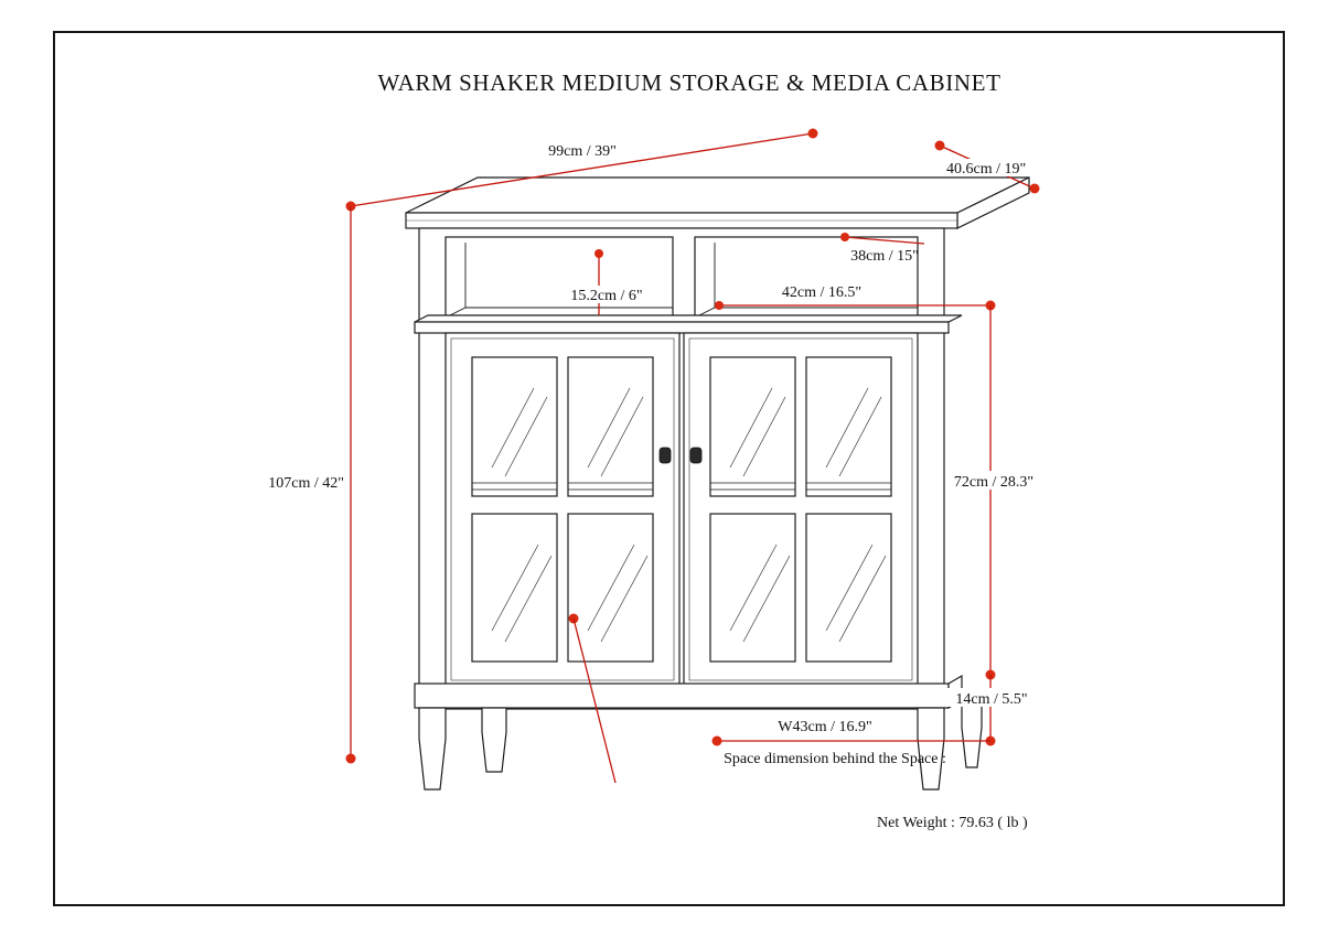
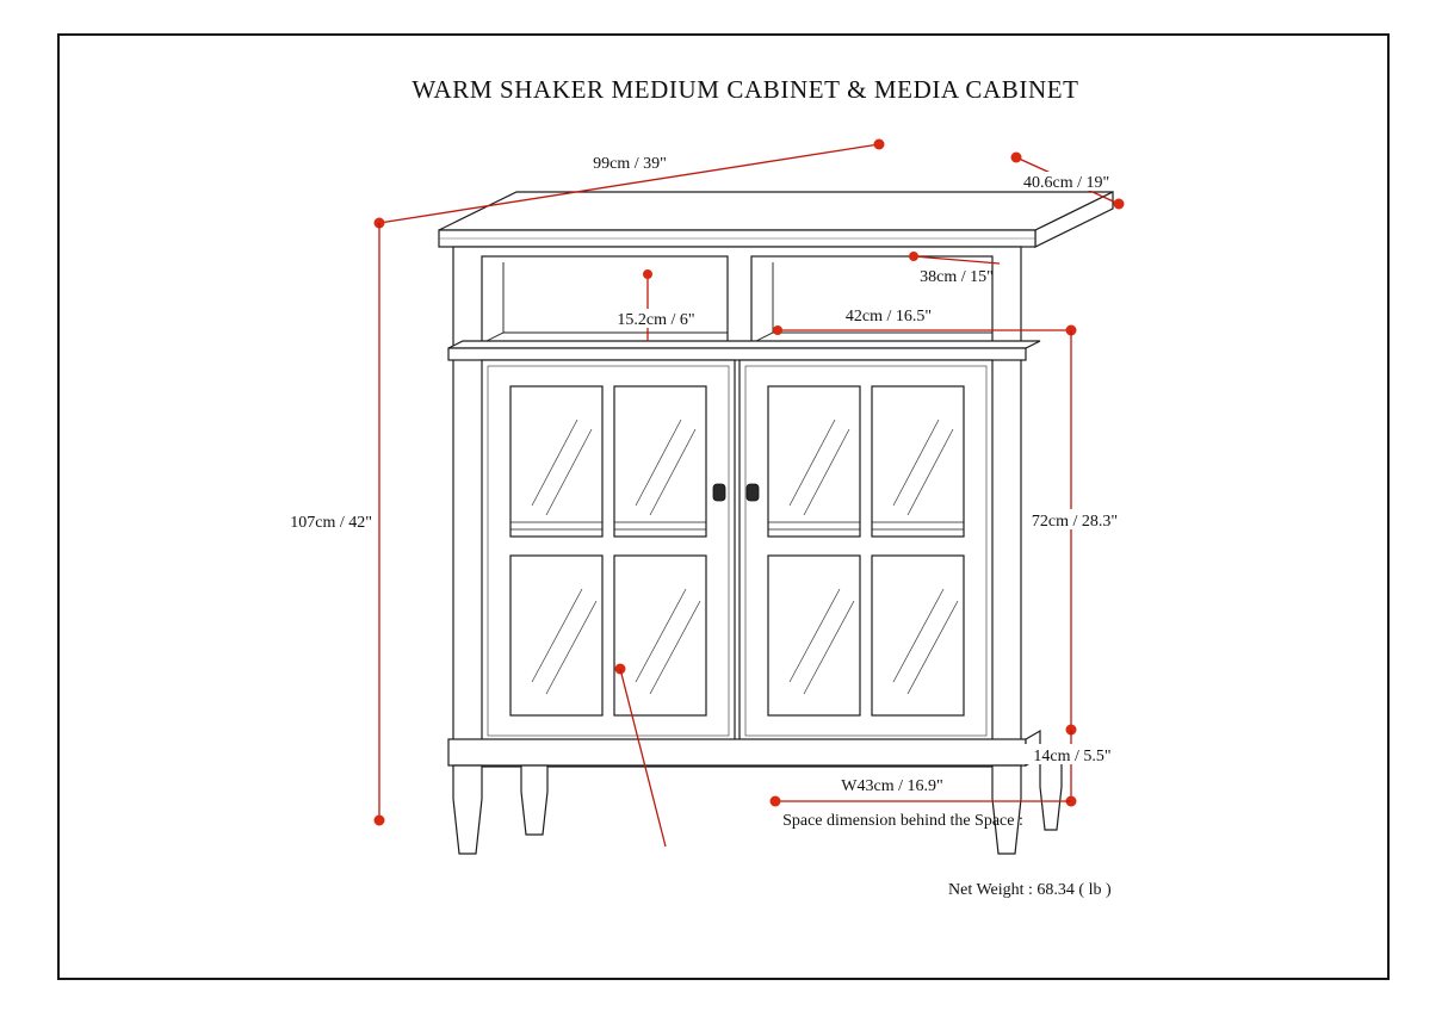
- WARM SHAKER MEDIUM STORAGE & MEDIA CABINET
+ WARM SHAKER MEDIUM CABINET & MEDIA CABINET
  99cm / 39"
  40.6cm / 19"
  107cm / 42"
  38cm / 15"
  15.2cm / 6"
  42cm / 16.5"
  72cm / 28.3"
  14cm / 5.5"
  W43cm / 16.9"
  Space dimension behind the Space :
- Net Weight : 79.63 ( lb )
+ Net Weight : 68.34 ( lb )
